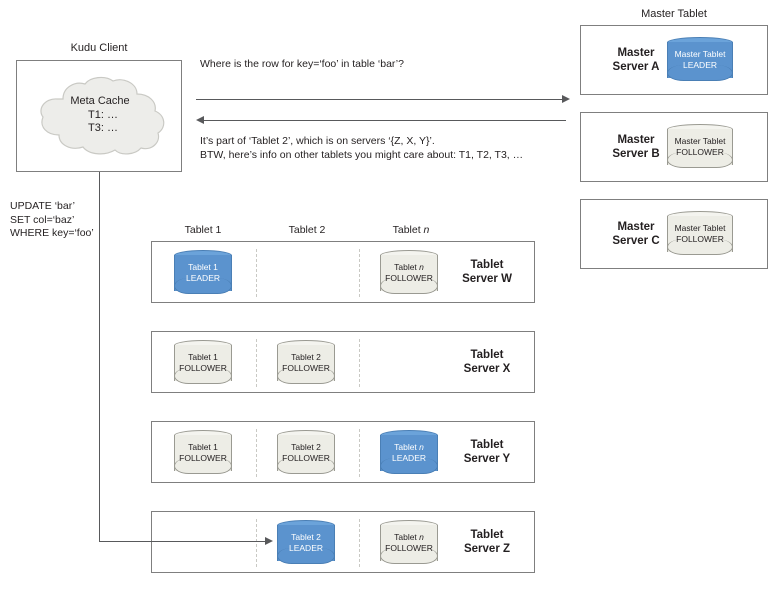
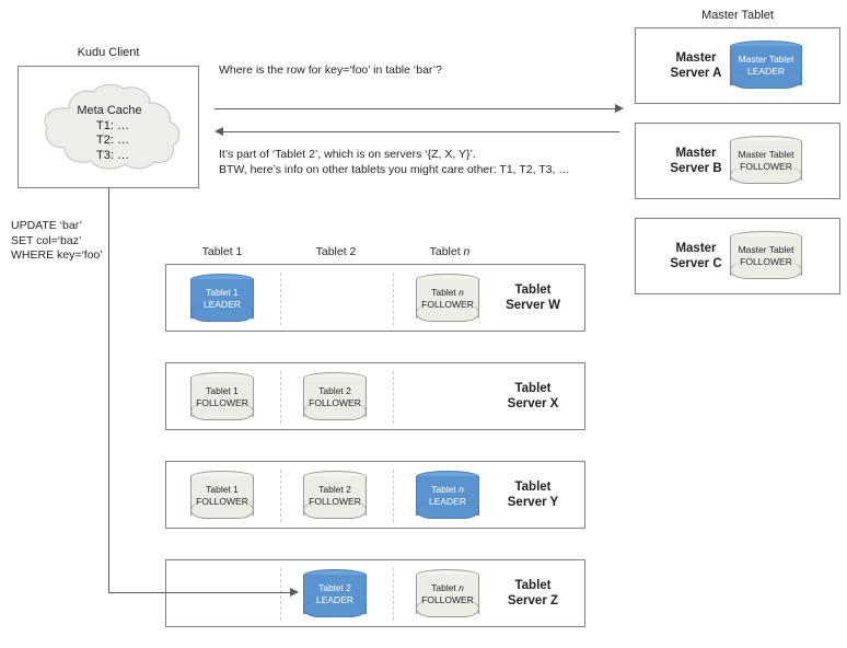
  Kudu Client
  Meta Cache
  T1: …
+ T2: …
  T3: …
  UPDATE ‘bar’
  SET col=‘baz’
  WHERE key=‘foo’
  Where is the row for key=‘foo’ in table ‘bar’?
  It’s part of ‘Tablet 2’, which is on servers ‘{Z, X, Y}’.
- BTW, here’s info on other tablets you might care about: T1, T2, T3, …
+ BTW, here’s info on other tablets you might care other: T1, T2, T3, …
  Master Tablet
  Master
  Server A
  Master Tablet
  LEADER
  Master
  Server B
  Master Tablet
  FOLLOWER
  Master
  Server C
  Master Tablet
  FOLLOWER
  Tablet 1
  Tablet 2
  Tablet n
  Tablet 1
  LEADER
  Tablet n
  FOLLOWER
  Tablet
  Server W
  Tablet 1
  FOLLOWER
  Tablet 2
  FOLLOWER
  Tablet
  Server X
  Tablet 1
  FOLLOWER
  Tablet 2
  FOLLOWER
  Tablet n
  LEADER
  Tablet
  Server Y
  Tablet 2
  LEADER
  Tablet n
  FOLLOWER
  Tablet
  Server Z
